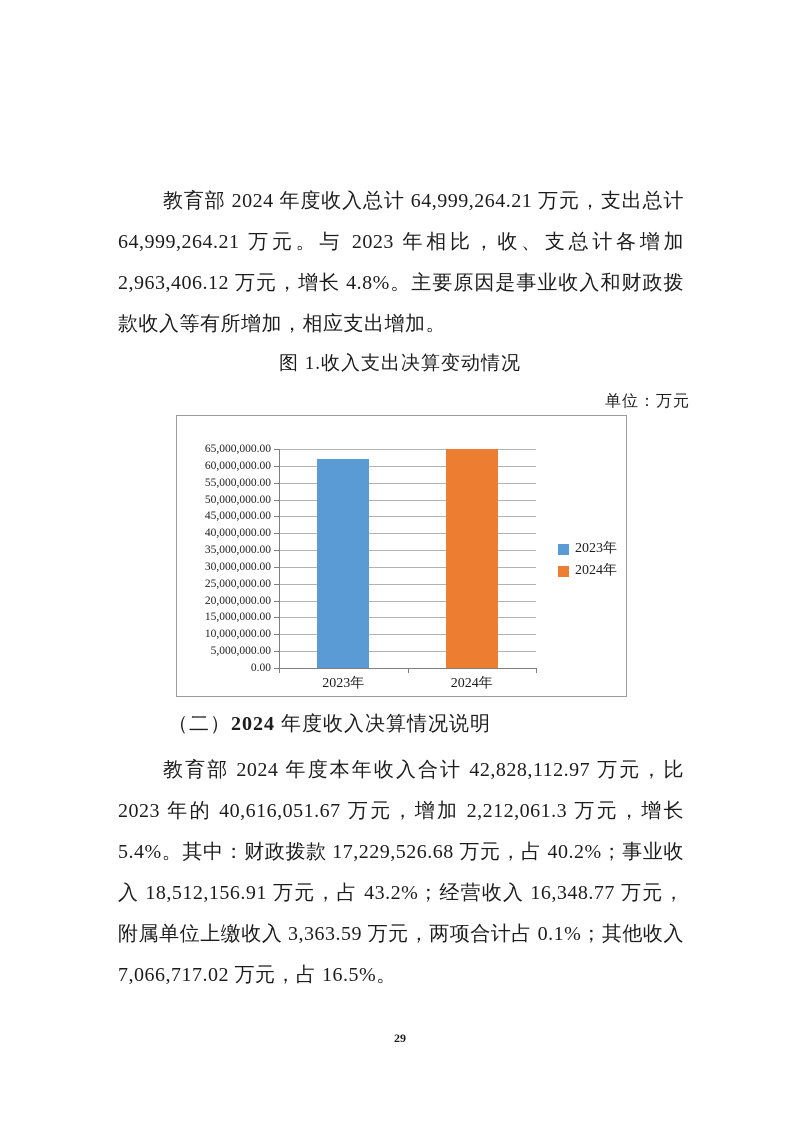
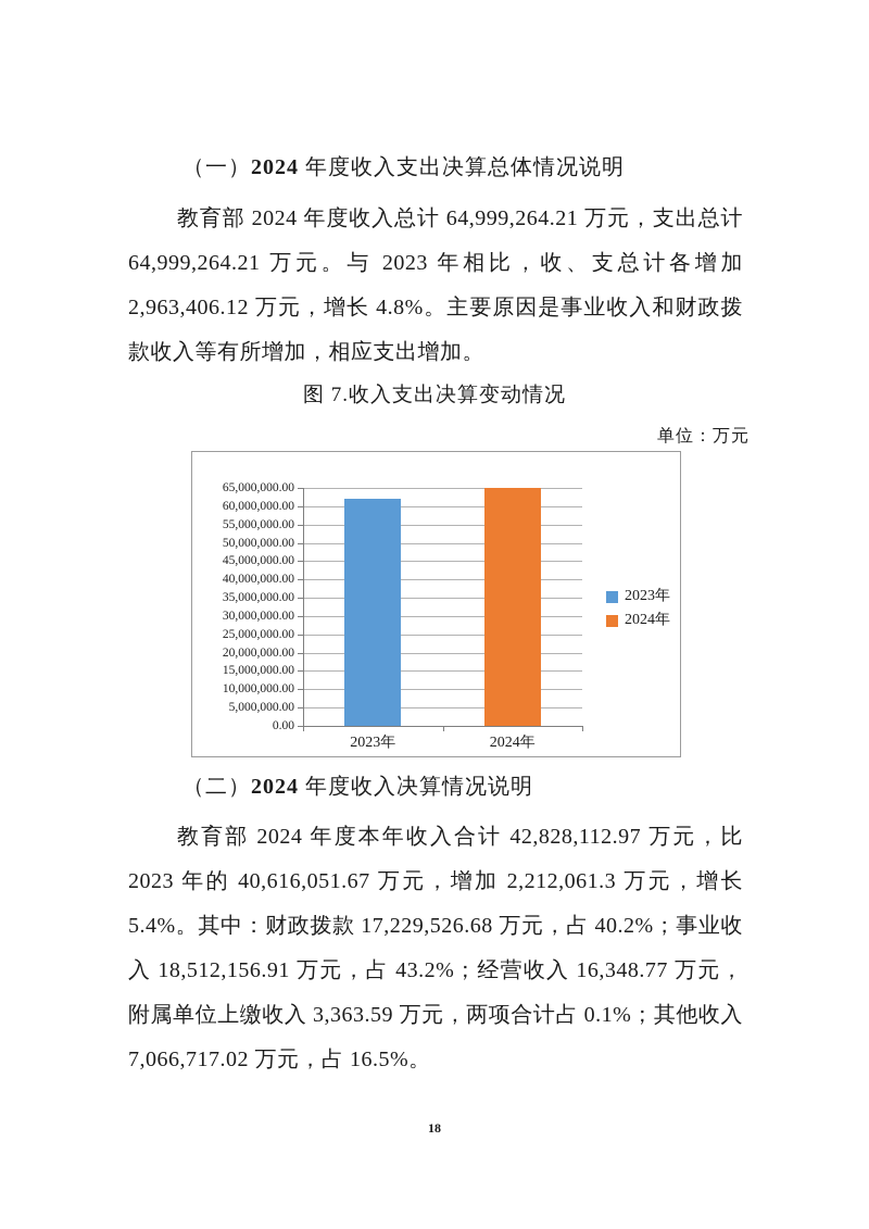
+ （一）2024 年度收入支出决算总体情况说明
  教育部 2024 年度收入总计 64,999,264.21 万元，支出总计 64,999,264.21 万元。与 2023 年相比，收、支总计各增加 2,963,406.12 万元，增长 4.8%。主要原因是事业收入和财政拨款收入等有所增加，相应支出增加。
- 图 1.收入支出决算变动情况
+ 图 7.收入支出决算变动情况
  单位：万元
  0.00
  5,000,000.00
  10,000,000.00
  15,000,000.00
  20,000,000.00
  25,000,000.00
  30,000,000.00
  35,000,000.00
  40,000,000.00
  45,000,000.00
  50,000,000.00
  55,000,000.00
  60,000,000.00
  65,000,000.00
  2023年
  2024年
  2023年
  2024年
  （二）2024 年度收入决算情况说明
  教育部 2024 年度本年收入合计 42,828,112.97 万元，比 2023 年的 40,616,051.67 万元，增加 2,212,061.3 万元，增长 5.4%。其中：财政拨款 17,229,526.68 万元，占 40.2%；事业收入 18,512,156.91 万元，占 43.2%；经营收入 16,348.77 万元，附属单位上缴收入 3,363.59 万元，两项合计占 0.1%；其他收入 7,066,717.02 万元，占 16.5%。
- 29
+ 18
